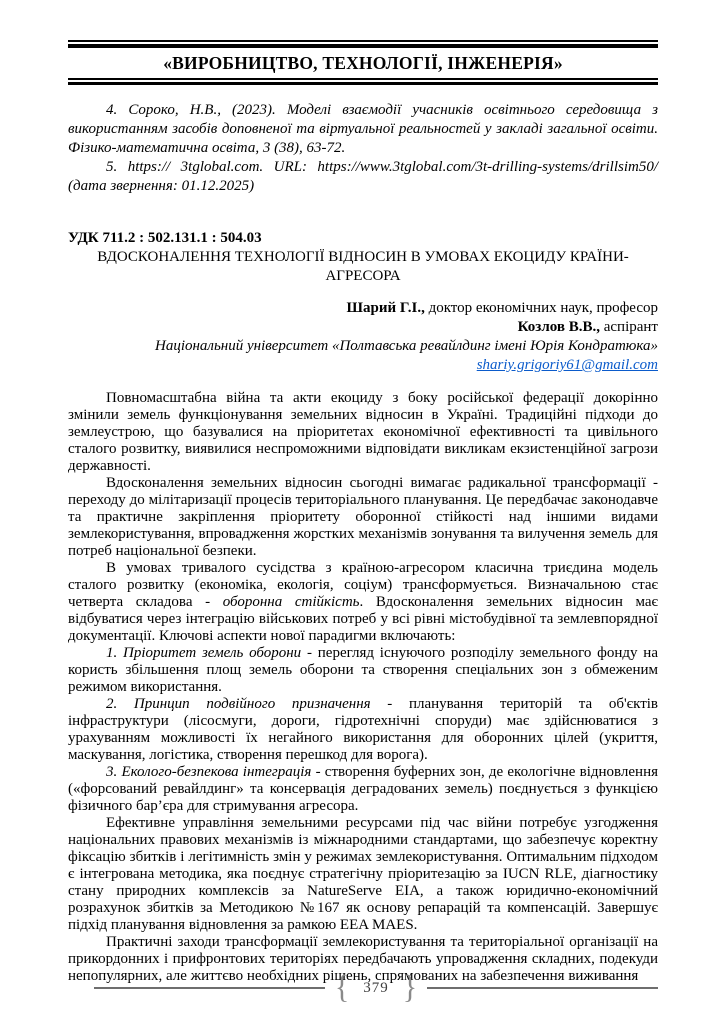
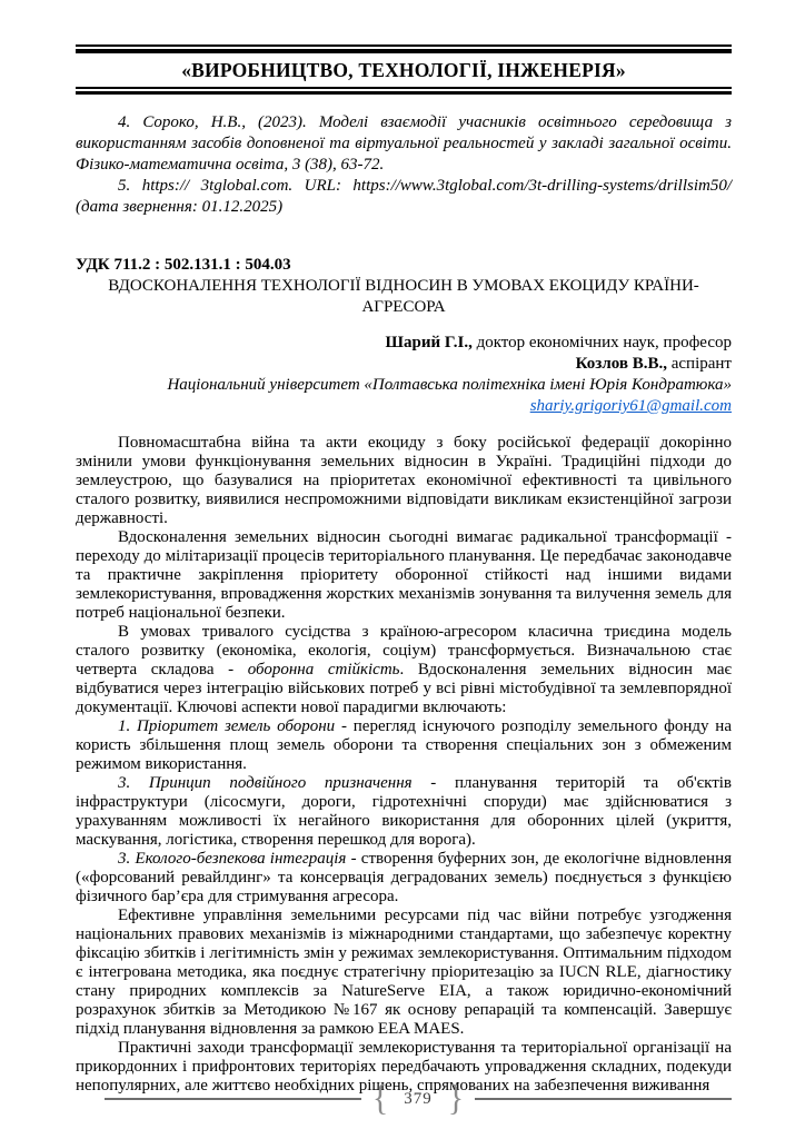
  «ВИРОБНИЦТВО, ТЕХНОЛОГІЇ, ІНЖЕНЕРІЯ»
  4. Сороко, Н.В., (2023). Моделі взаємодії учасників освітнього середовища з використанням засобів доповненої та віртуальної реальностей у закладі загальної освіти. Фізико-математична освіта, 3 (38), 63-72.
  5. https:// 3tglobal.com. URL: https://www.3tglobal.com/3t-drilling-systems/drillsim50/ (дата звернення: 01.12.2025)
  УДК 711.2 : 502.131.1 : 504.03
  ВДОСКОНАЛЕННЯ ТЕХНОЛОГІЇ ВІДНОСИН В УМОВАХ ЕКОЦИДУ КРАЇНИ-АГРЕСОРА
  Шарий Г.І., доктор економічних наук, професор
  Козлов В.В., аспірант
- Національний університет «Полтавська ревайлдинг імені Юрія Кондратюка»
+ Національний університет «Полтавська політехніка імені Юрія Кондратюка»
  shariy.grigoriy61@gmail.com
- Повномасштабна війна та акти екоциду з боку російської федерації докорінно змінили земель функціонування земельних відносин в Україні. Традиційні підходи до землеустрою, що базувалися на пріоритетах економічної ефективності та цивільного сталого розвитку, виявилися неспроможними відповідати викликам екзистенційної загрози державності.
+ Повномасштабна війна та акти екоциду з боку російської федерації докорінно змінили умови функціонування земельних відносин в Україні. Традиційні підходи до землеустрою, що базувалися на пріоритетах економічної ефективності та цивільного сталого розвитку, виявилися неспроможними відповідати викликам екзистенційної загрози державності.
  Вдосконалення земельних відносин сьогодні вимагає радикальної трансформації - переходу до мілітаризації процесів територіального планування. Це передбачає законодавче та практичне закріплення пріоритету оборонної стійкості над іншими видами землекористування, впровадження жорстких механізмів зонування та вилучення земель для потреб національної безпеки.
  В умовах тривалого сусідства з країною-агресором класична триєдина модель сталого розвитку (економіка, екологія, соціум) трансформується. Визначальною стає четверта складова - оборонна стійкість. Вдосконалення земельних відносин має відбуватися через інтеграцію військових потреб у всі рівні містобудівної та землевпорядної документації. Ключові аспекти нової парадигми включають:
  1. Пріоритет земель оборони - перегляд існуючого розподілу земельного фонду на користь збільшення площ земель оборони та створення спеціальних зон з обмеженим режимом використання.
- 2. Принцип подвійного призначення - планування територій та об'єктів інфраструктури (лісосмуги, дороги, гідротехнічні споруди) має здійснюватися з урахуванням можливості їх негайного використання для оборонних цілей (укриття, маскування, логістика, створення перешкод для ворога).
+ 3. Принцип подвійного призначення - планування територій та об'єктів інфраструктури (лісосмуги, дороги, гідротехнічні споруди) має здійснюватися з урахуванням можливості їх негайного використання для оборонних цілей (укриття, маскування, логістика, створення перешкод для ворога).
  3. Еколого-безпекова інтеграція - створення буферних зон, де екологічне відновлення («форсований ревайлдинг» та консервація деградованих земель) поєднується з функцією фізичного бар’єра для стримування агресора.
  Ефективне управління земельними ресурсами під час війни потребує узгодження національних правових механізмів із міжнародними стандартами, що забезпечує коректну фіксацію збитків і легітимність змін у режимах землекористування. Оптимальним підходом є інтегрована методика, яка поєднує стратегічну пріоритезацію за IUCN RLE, діагностику стану природних комплексів за NatureServe EIA, а також юридично-економічний розрахунок збитків за Методикою №167 як основу репарацій та компенсацій. Завершує підхід планування відновлення за рамкою EEA MAES.
  Практичні заходи трансформації землекористування та територіальної організації на прикордонних і прифронтових територіях передбачають упровадження складних, подекуди непопулярних, але життєво необхідних рішень, спрямованих на забезпечення виживання
  {
  379
  }
